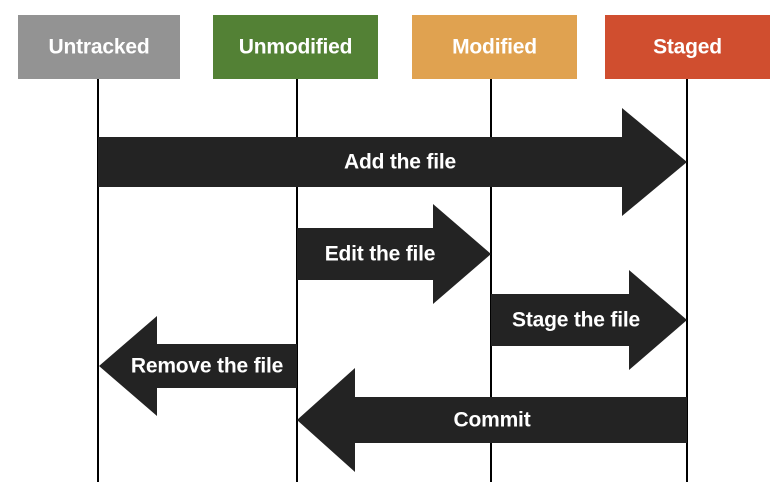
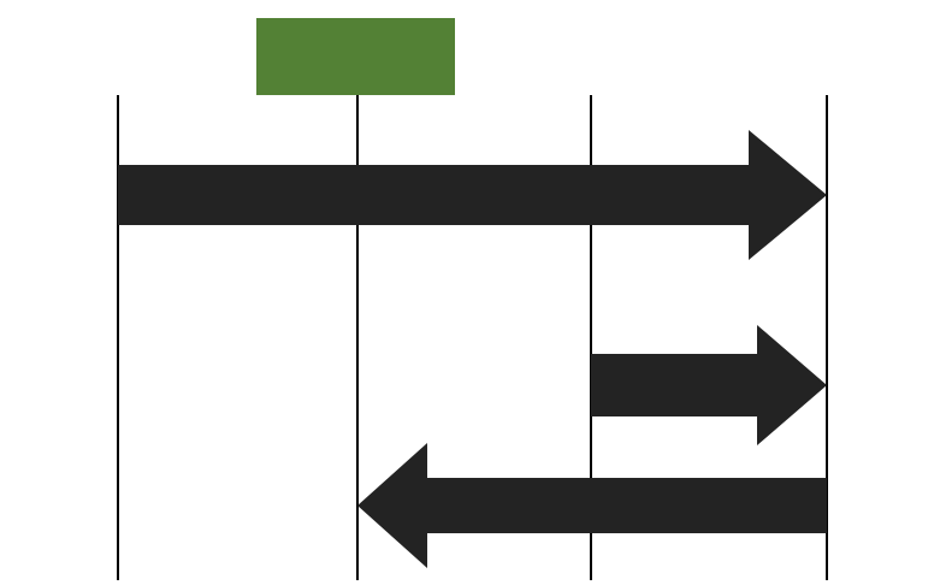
- Untracked
- Unmodified
- Modified
- Staged
- Add the file
- Edit the file
- Stage the file
- Remove the file
- Commit
